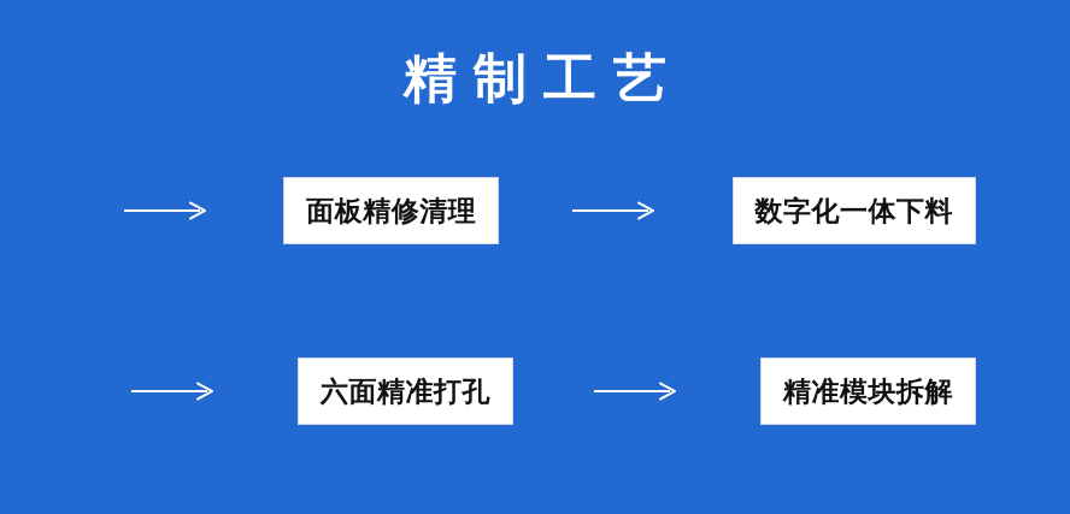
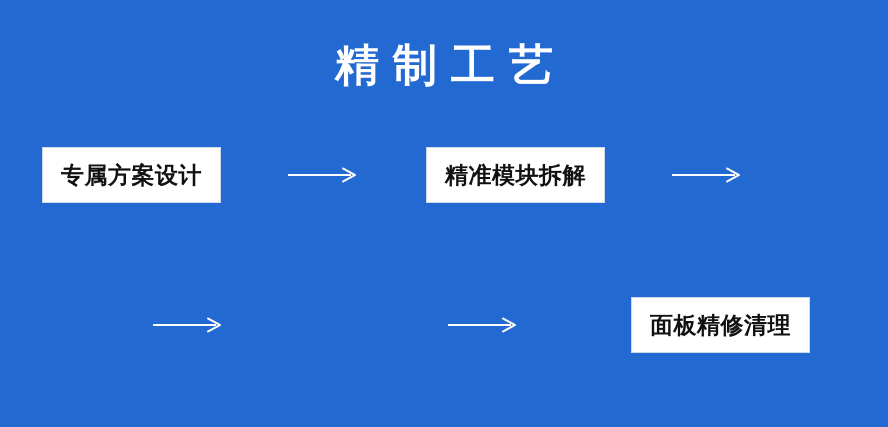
  精制工艺
+ 专属方案设计
- 面板精修清理
+ 精准模块拆解
- 数字化一体下料
- 六面精准打孔
- 精准模块拆解
+ 面板精修清理
